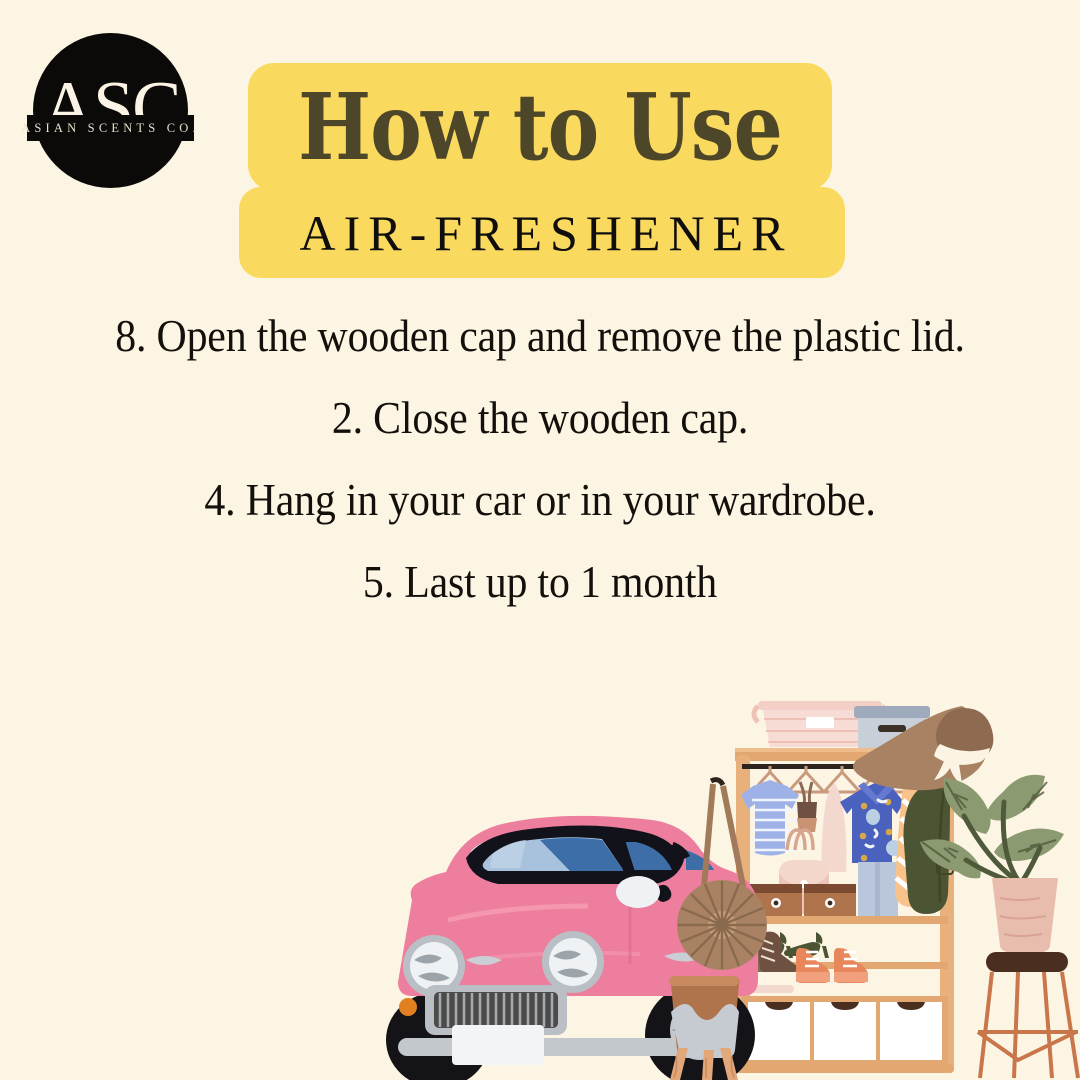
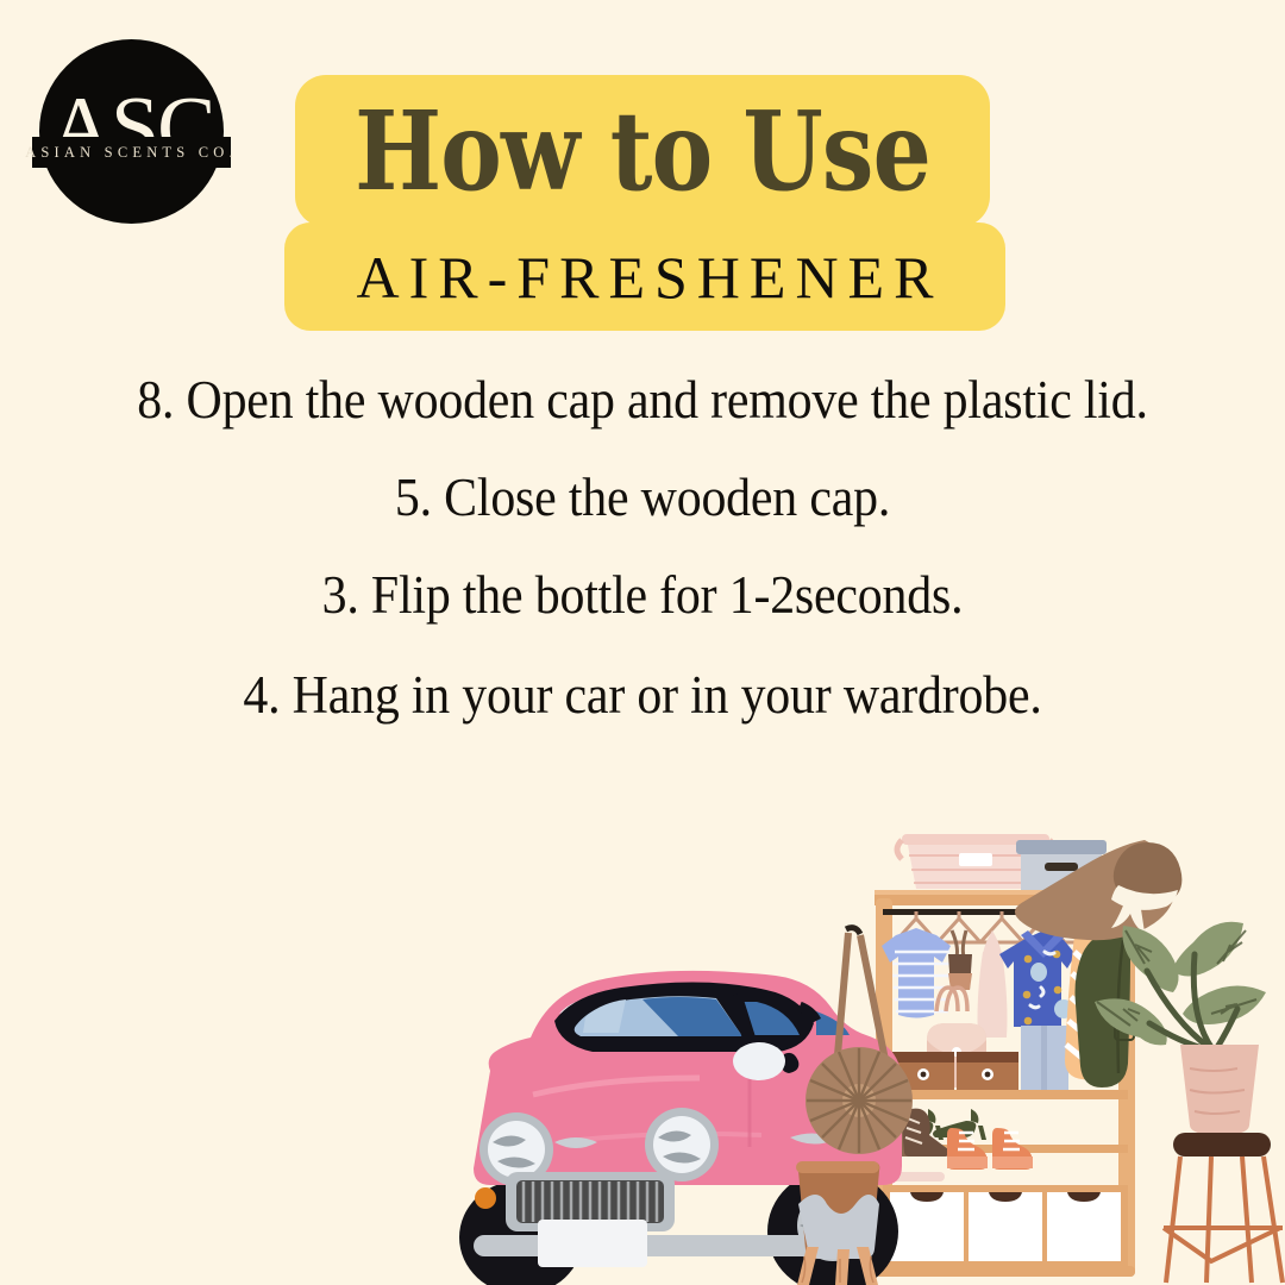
  ASC
  ASIAN SCENTS CO.
  How to Use
  AIR-FRESHENER
  8. Open the wooden cap and remove the plastic lid.
- 2. Close the wooden cap.
+ 5. Close the wooden cap.
+ 3. Flip the bottle for 1-2seconds.
  4. Hang in your car or in your wardrobe.
- 5. Last up to 1 month
